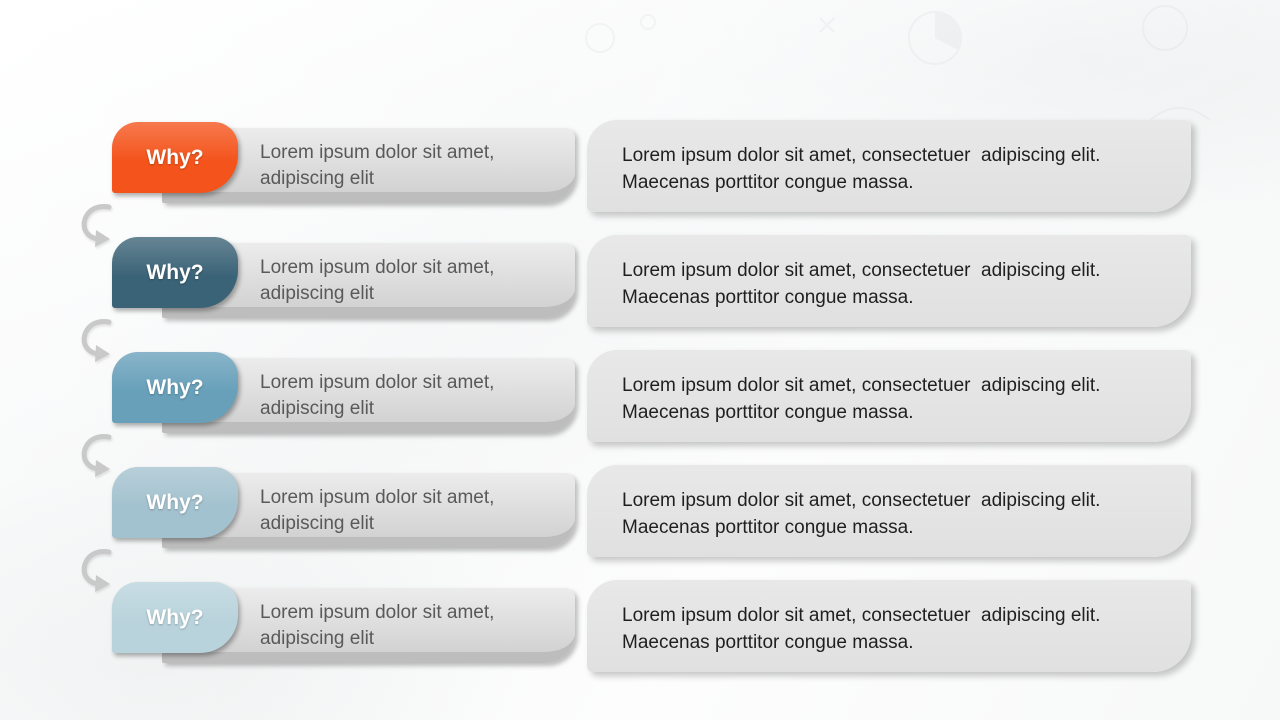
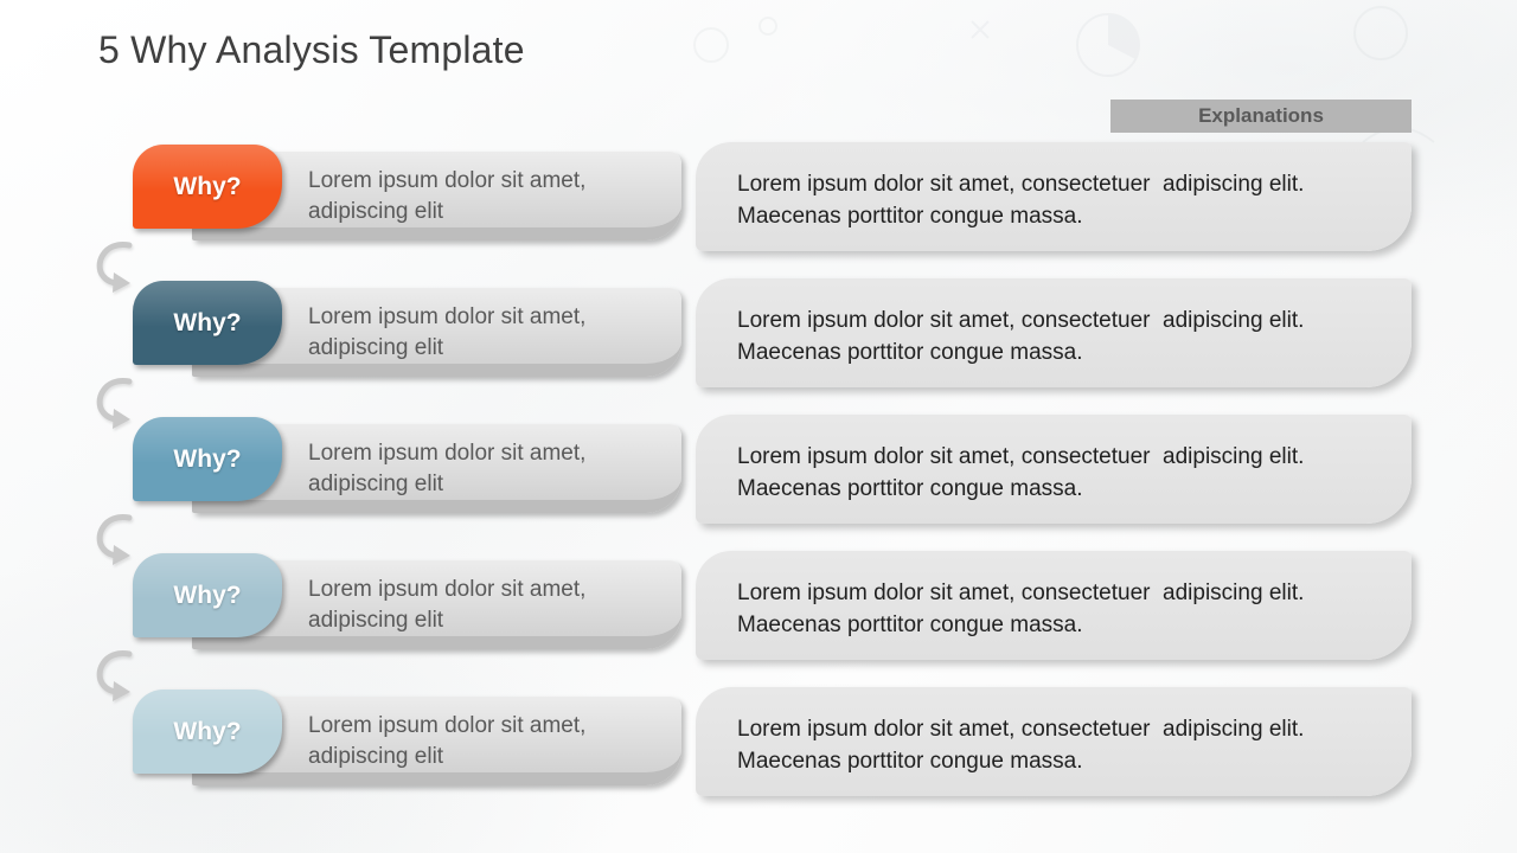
+ 5 Why Analysis Template
+ Explanations
  Lorem ipsum dolor sit amet, adipiscing elit
  Why?
  Lorem ipsum dolor sit amet, consectetuer adipiscing elit. Maecenas porttitor congue massa.
  Lorem ipsum dolor sit amet, adipiscing elit
  Why?
  Lorem ipsum dolor sit amet, consectetuer adipiscing elit. Maecenas porttitor congue massa.
  Lorem ipsum dolor sit amet, adipiscing elit
  Why?
  Lorem ipsum dolor sit amet, consectetuer adipiscing elit. Maecenas porttitor congue massa.
  Lorem ipsum dolor sit amet, adipiscing elit
  Why?
  Lorem ipsum dolor sit amet, consectetuer adipiscing elit. Maecenas porttitor congue massa.
  Lorem ipsum dolor sit amet, adipiscing elit
  Why?
  Lorem ipsum dolor sit amet, consectetuer adipiscing elit. Maecenas porttitor congue massa.
